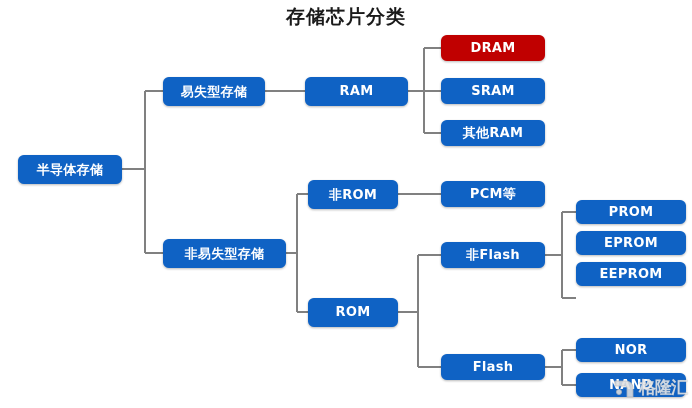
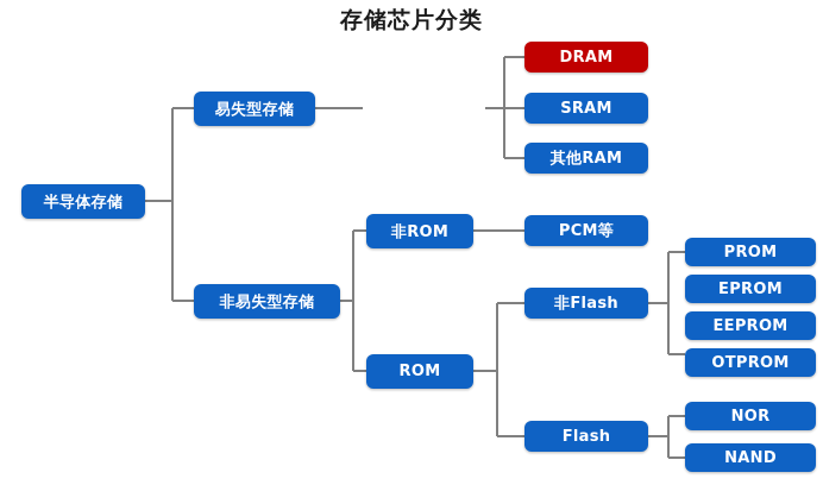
  存储芯片分类
  半导体存储
  易失型存储
  非易失型存储
- RAM
  非ROM
  ROM
  DRAM
  SRAM
  其他RAM
  PCM等
  非Flash
  Flash
  PROM
  EPROM
  EEPROM
+ OTPROM
  NOR
  NAND
- 格隆汇
